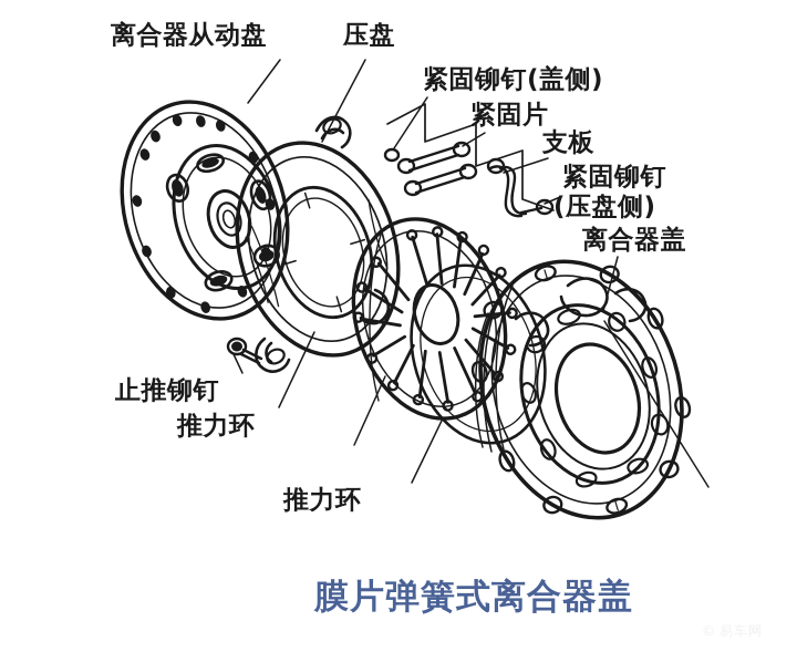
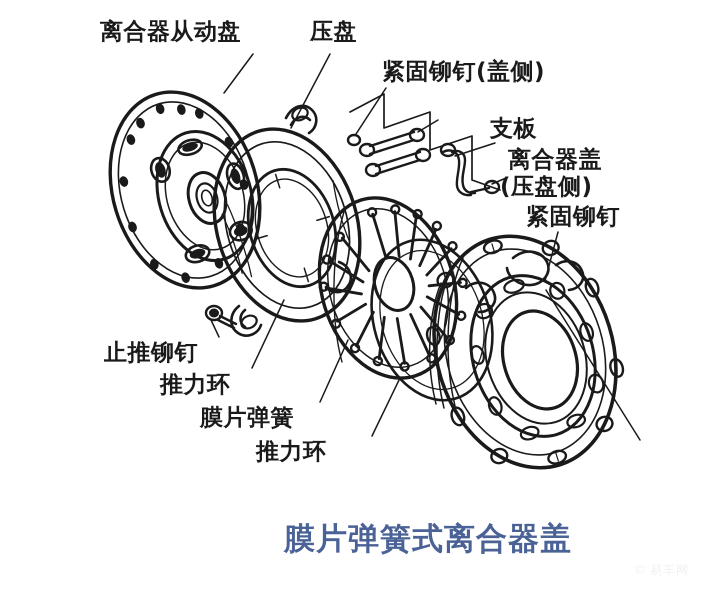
  离合器从动盘
  压盘
  紧固铆钉(盖侧)
- 紧固片
  支板
- 紧固铆钉
+ 离合器盖
  (压盘侧)
- 离合器盖
+ 紧固铆钉
  止推铆钉
  推力环
+ 膜片弹簧
  推力环
  膜片弹簧式离合器盖
